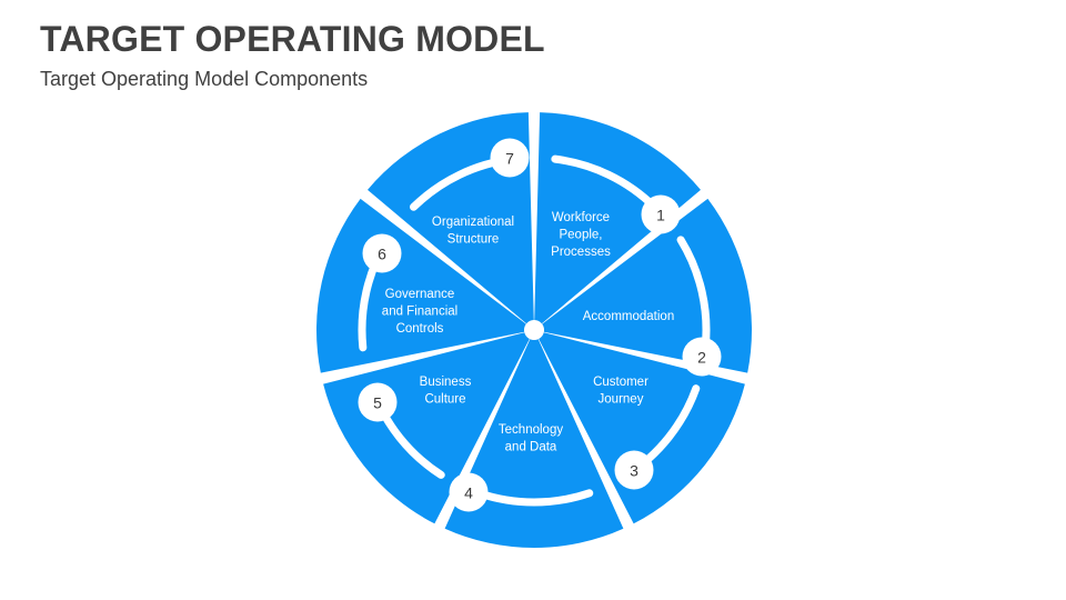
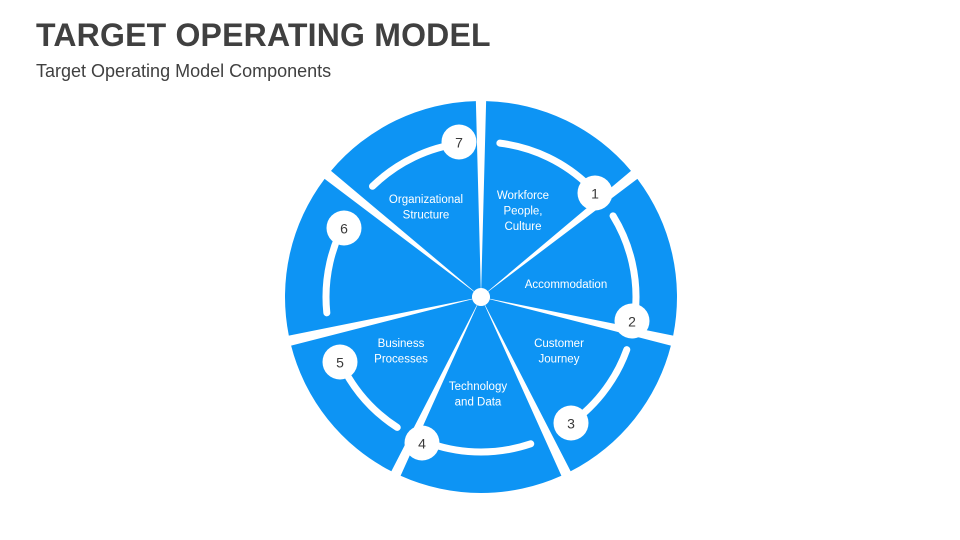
  TARGET OPERATING MODEL
  Target Operating Model Components
- Workforce People, Processes
+ Workforce People, Culture
  Accommodation
  Customer Journey
  Technology and Data
- Business Culture
+ Business Processes
- Governance and Financial Controls
  Organizational Structure
  1
  2
  3
  4
  5
  6
  7
